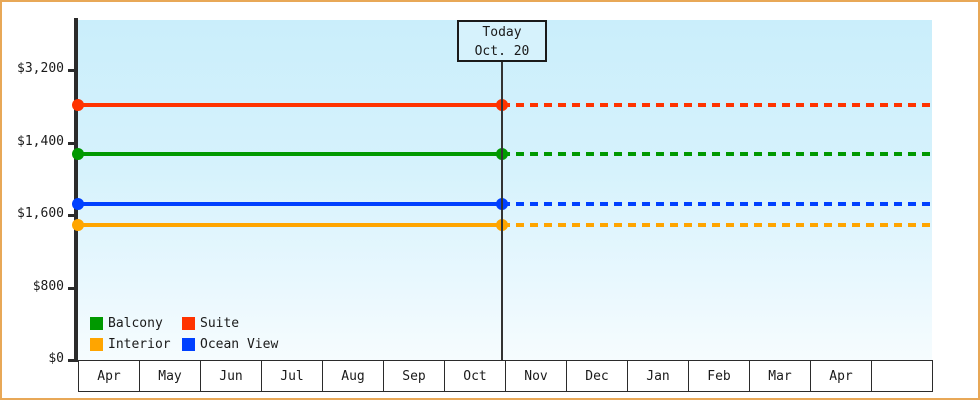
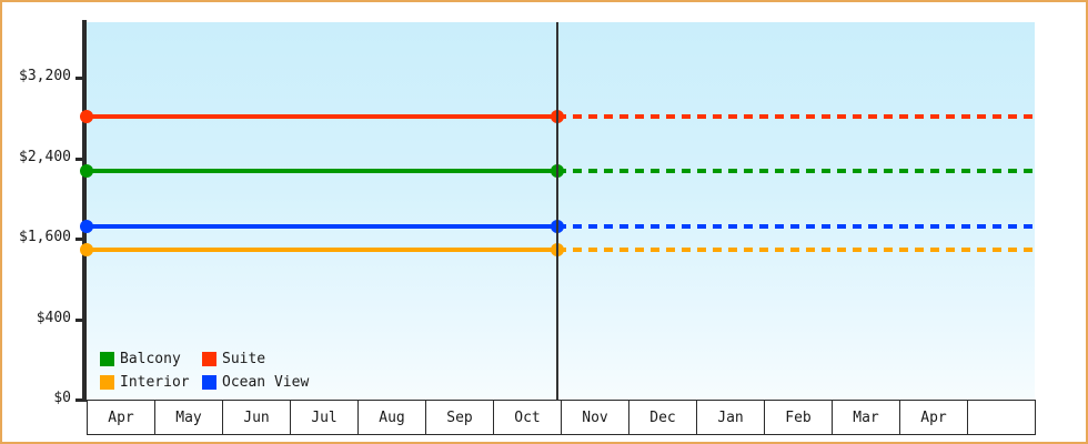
  $0
- $800
+ $400
  $1,600
- $1,400
+ $2,400
  $3,200
- Today
- Oct. 20
  Balcony
  Suite
  Interior
  Ocean View
  Apr	May	Jun	Jul	Aug	Sep	Oct	Nov	Dec	Jan	Feb	Mar	Apr
